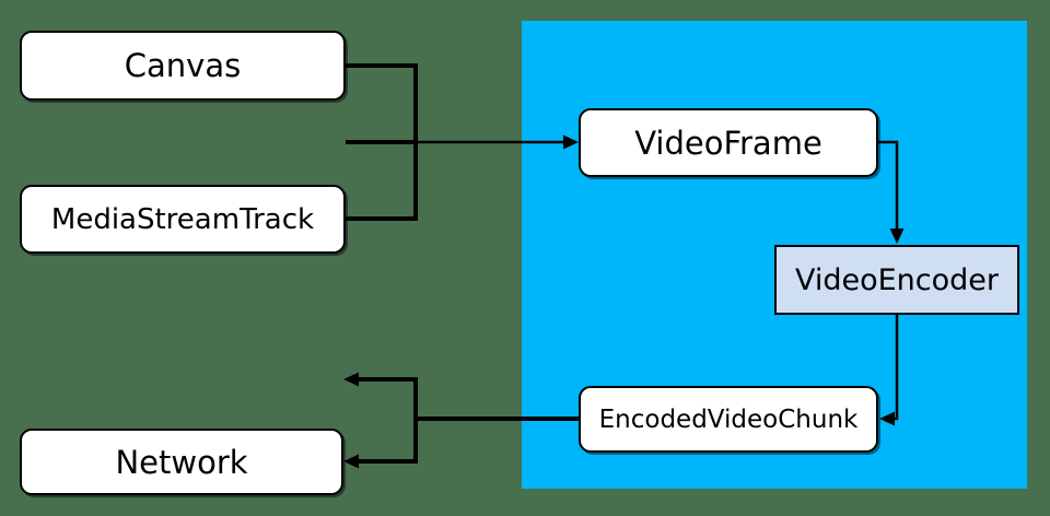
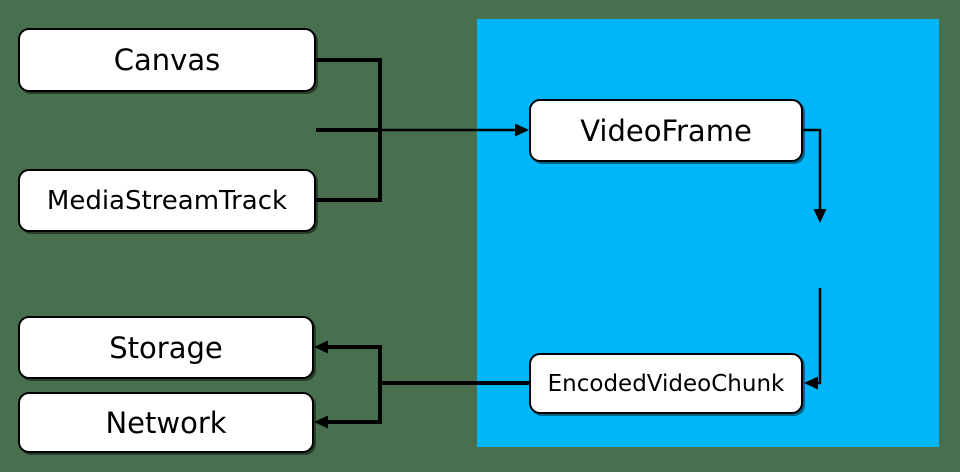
  Canvas
  MediaStreamTrack
  VideoFrame
- VideoEncoder
  EncodedVideoChunk
+ Storage
  Network
